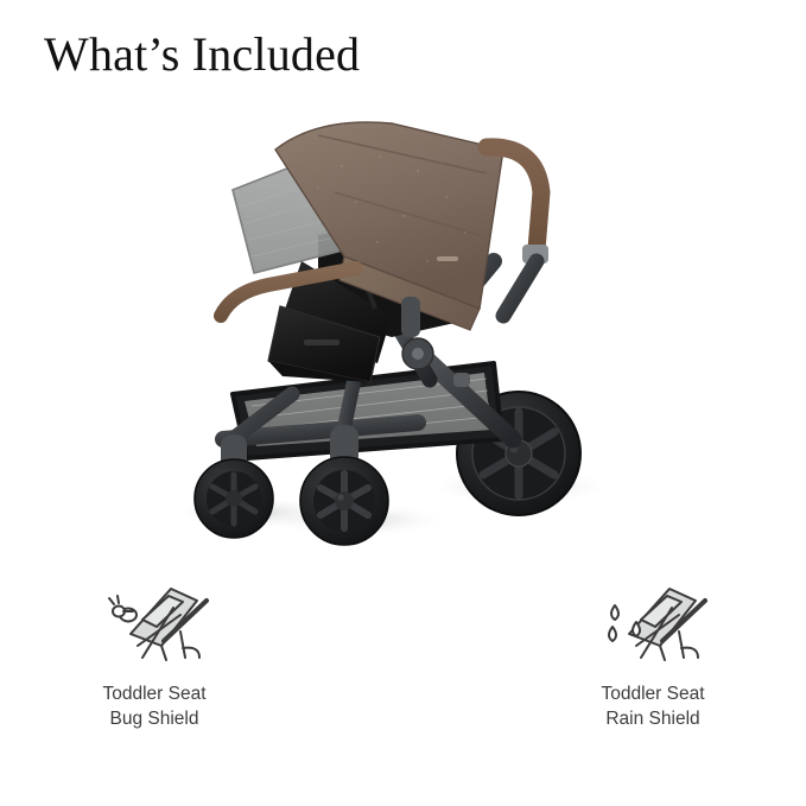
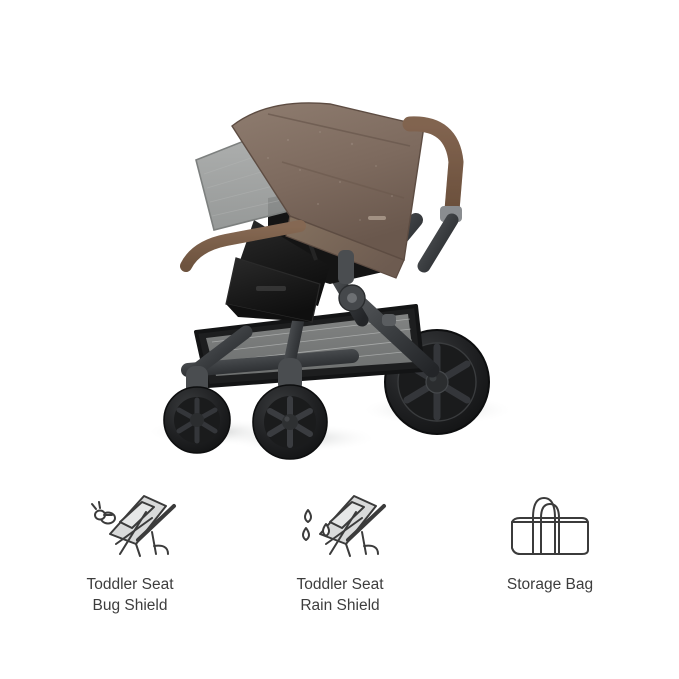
- What’s Included
  Toddler Seat
  Bug Shield
  Toddler Seat
  Rain Shield
+ Storage Bag
